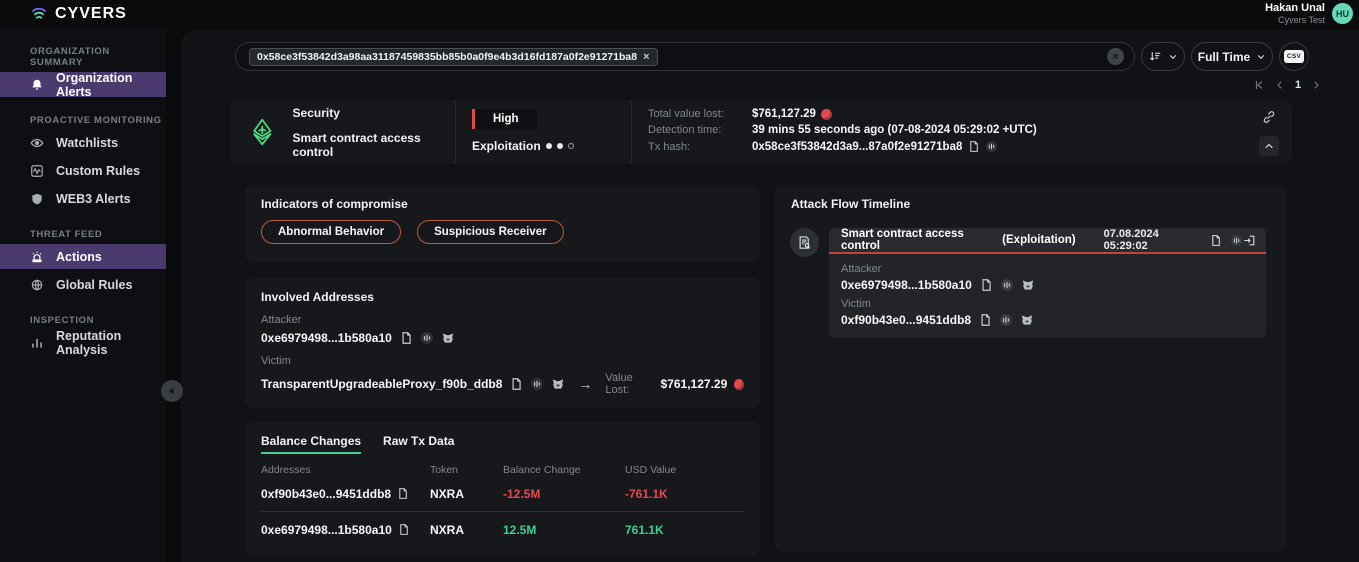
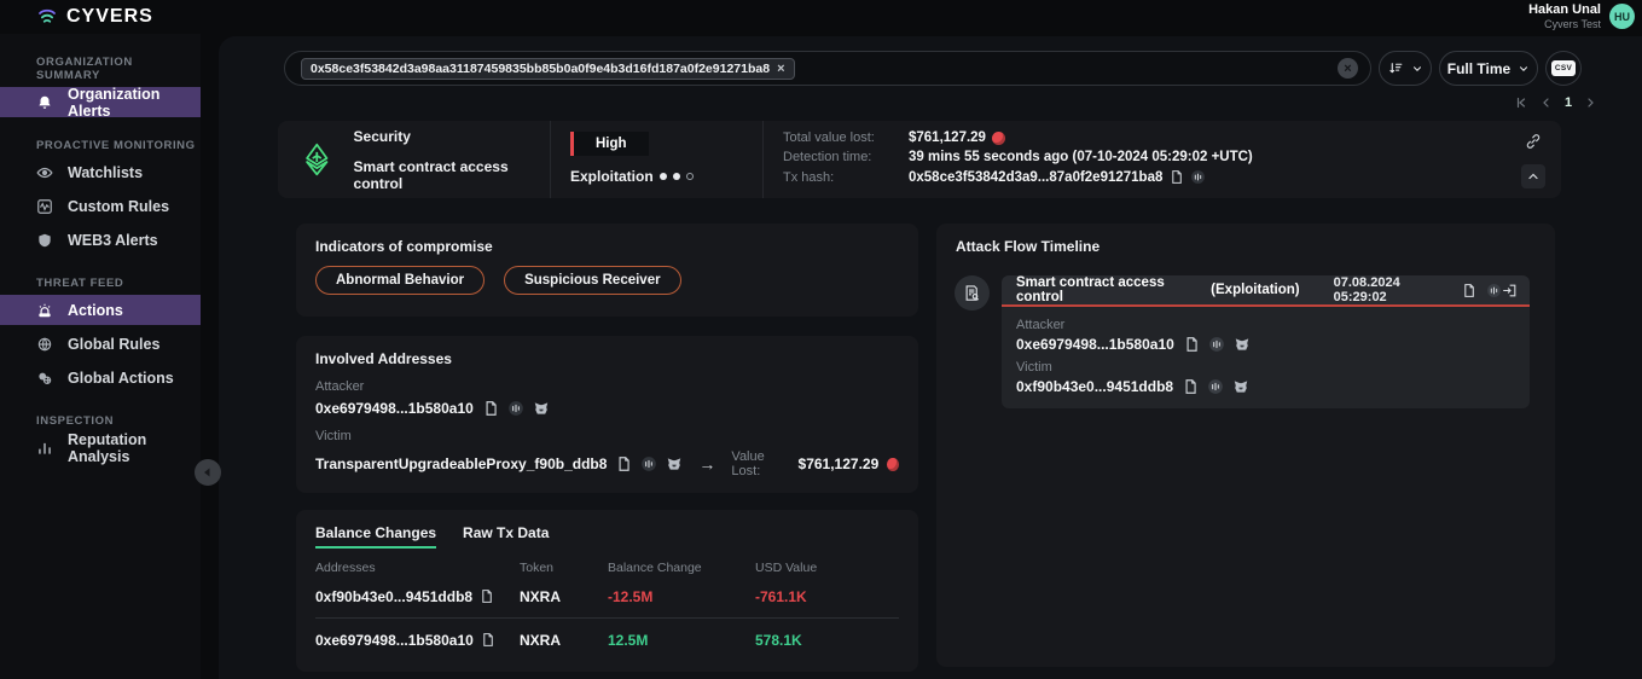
  CYVERS
  Hakan Unal
  Cyvers Test
  HU
  ORGANIZATION SUMMARY
  Organization Alerts
  PROACTIVE MONITORING
  Watchlists
  Custom Rules
  WEB3 Alerts
  THREAT FEED
  Actions
  Global Rules
+ Global Actions
  INSPECTION
  Reputation Analysis
  0x58ce3f53842d3a98aa31187459835bb85b0a0f9e4b3d16fd187a0f2e91271ba8
  ×
  ×
  Full Time
  1
  Security
  Smart contract access control
  High
  Exploitation
  Total value lost:
  $761,127.29
  Detection time:
- 39 mins 55 seconds ago (07-08-2024 05:29:02 +UTC)
+ 39 mins 55 seconds ago (07-10-2024 05:29:02 +UTC)
  Tx hash:
  0x58ce3f53842d3a9...87a0f2e91271ba8
  Indicators of compromise
  Abnormal Behavior
  Suspicious Receiver
  Involved Addresses
  Attacker
  0xe6979498...1b580a10
  Victim
  TransparentUpgradeableProxy_f90b_ddb8
  →
  Value Lost:
  $761,127.29
  Balance Changes
  Raw Tx Data
  Addresses
  Token
  Balance Change
  USD Value
  0xf90b43e0...9451ddb8
  NXRA
  -12.5M
  -761.1K
  0xe6979498...1b580a10
  NXRA
  12.5M
- 761.1K
+ 578.1K
  Attack Flow Timeline
  Smart contract access control
  (Exploitation)
  07.08.2024 05:29:02
  Attacker
  0xe6979498...1b580a10
  Victim
  0xf90b43e0...9451ddb8
